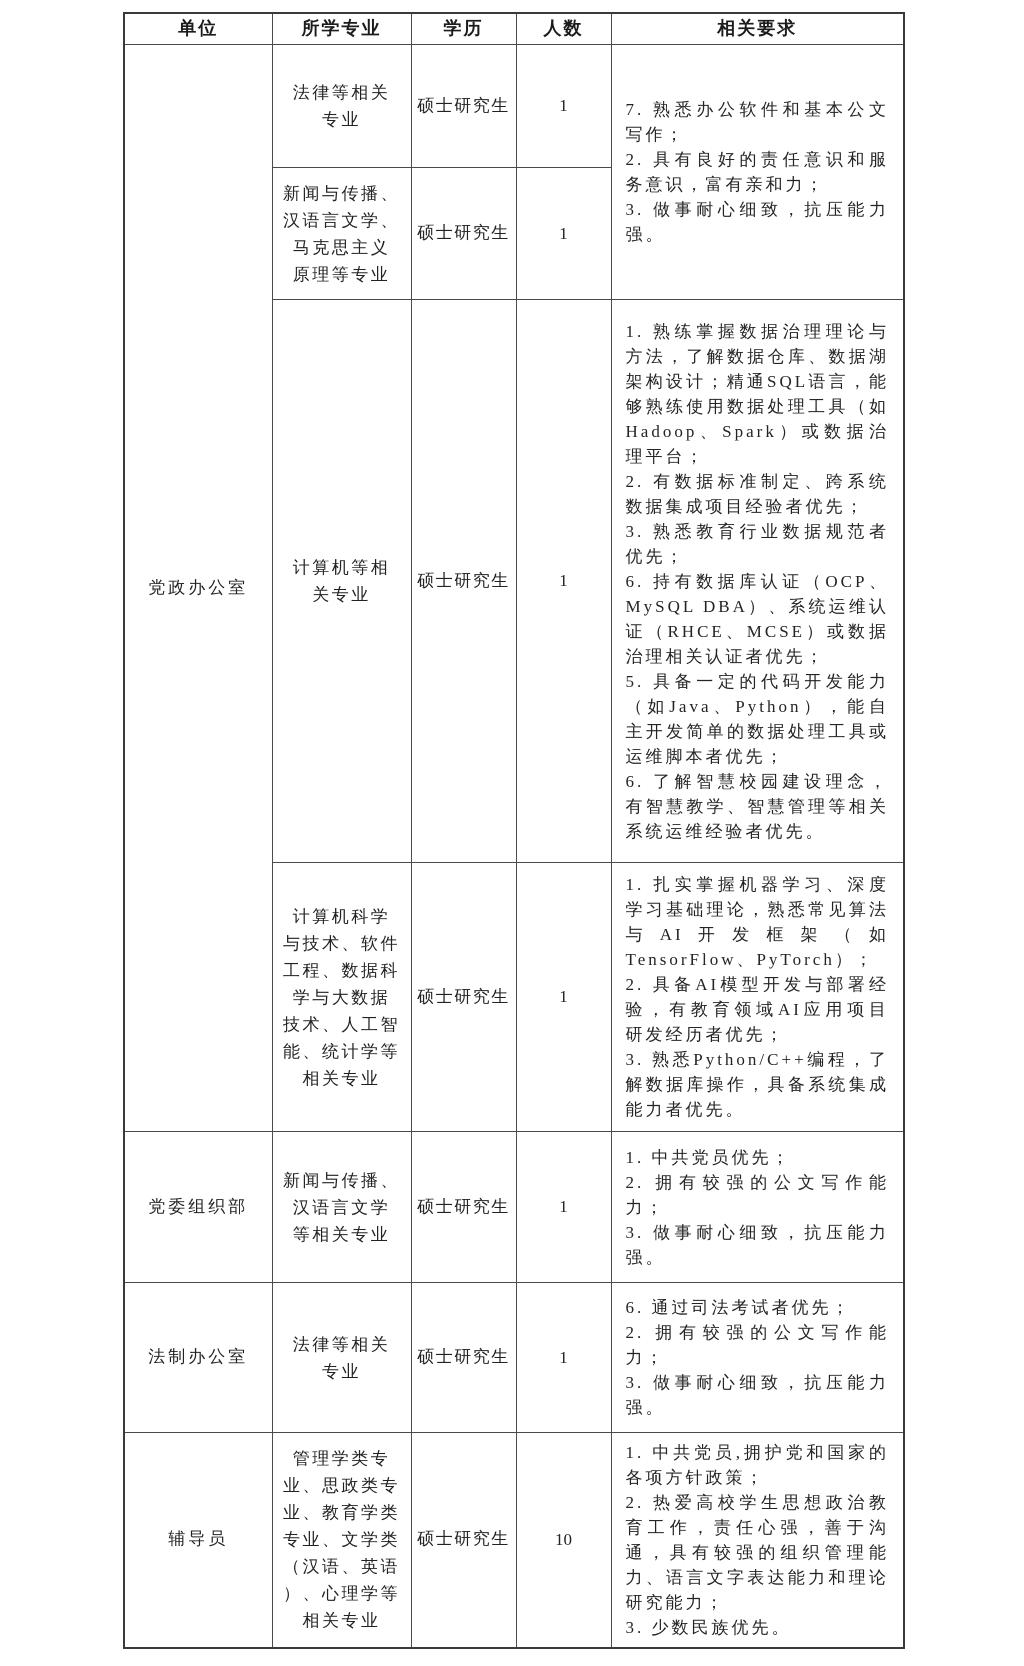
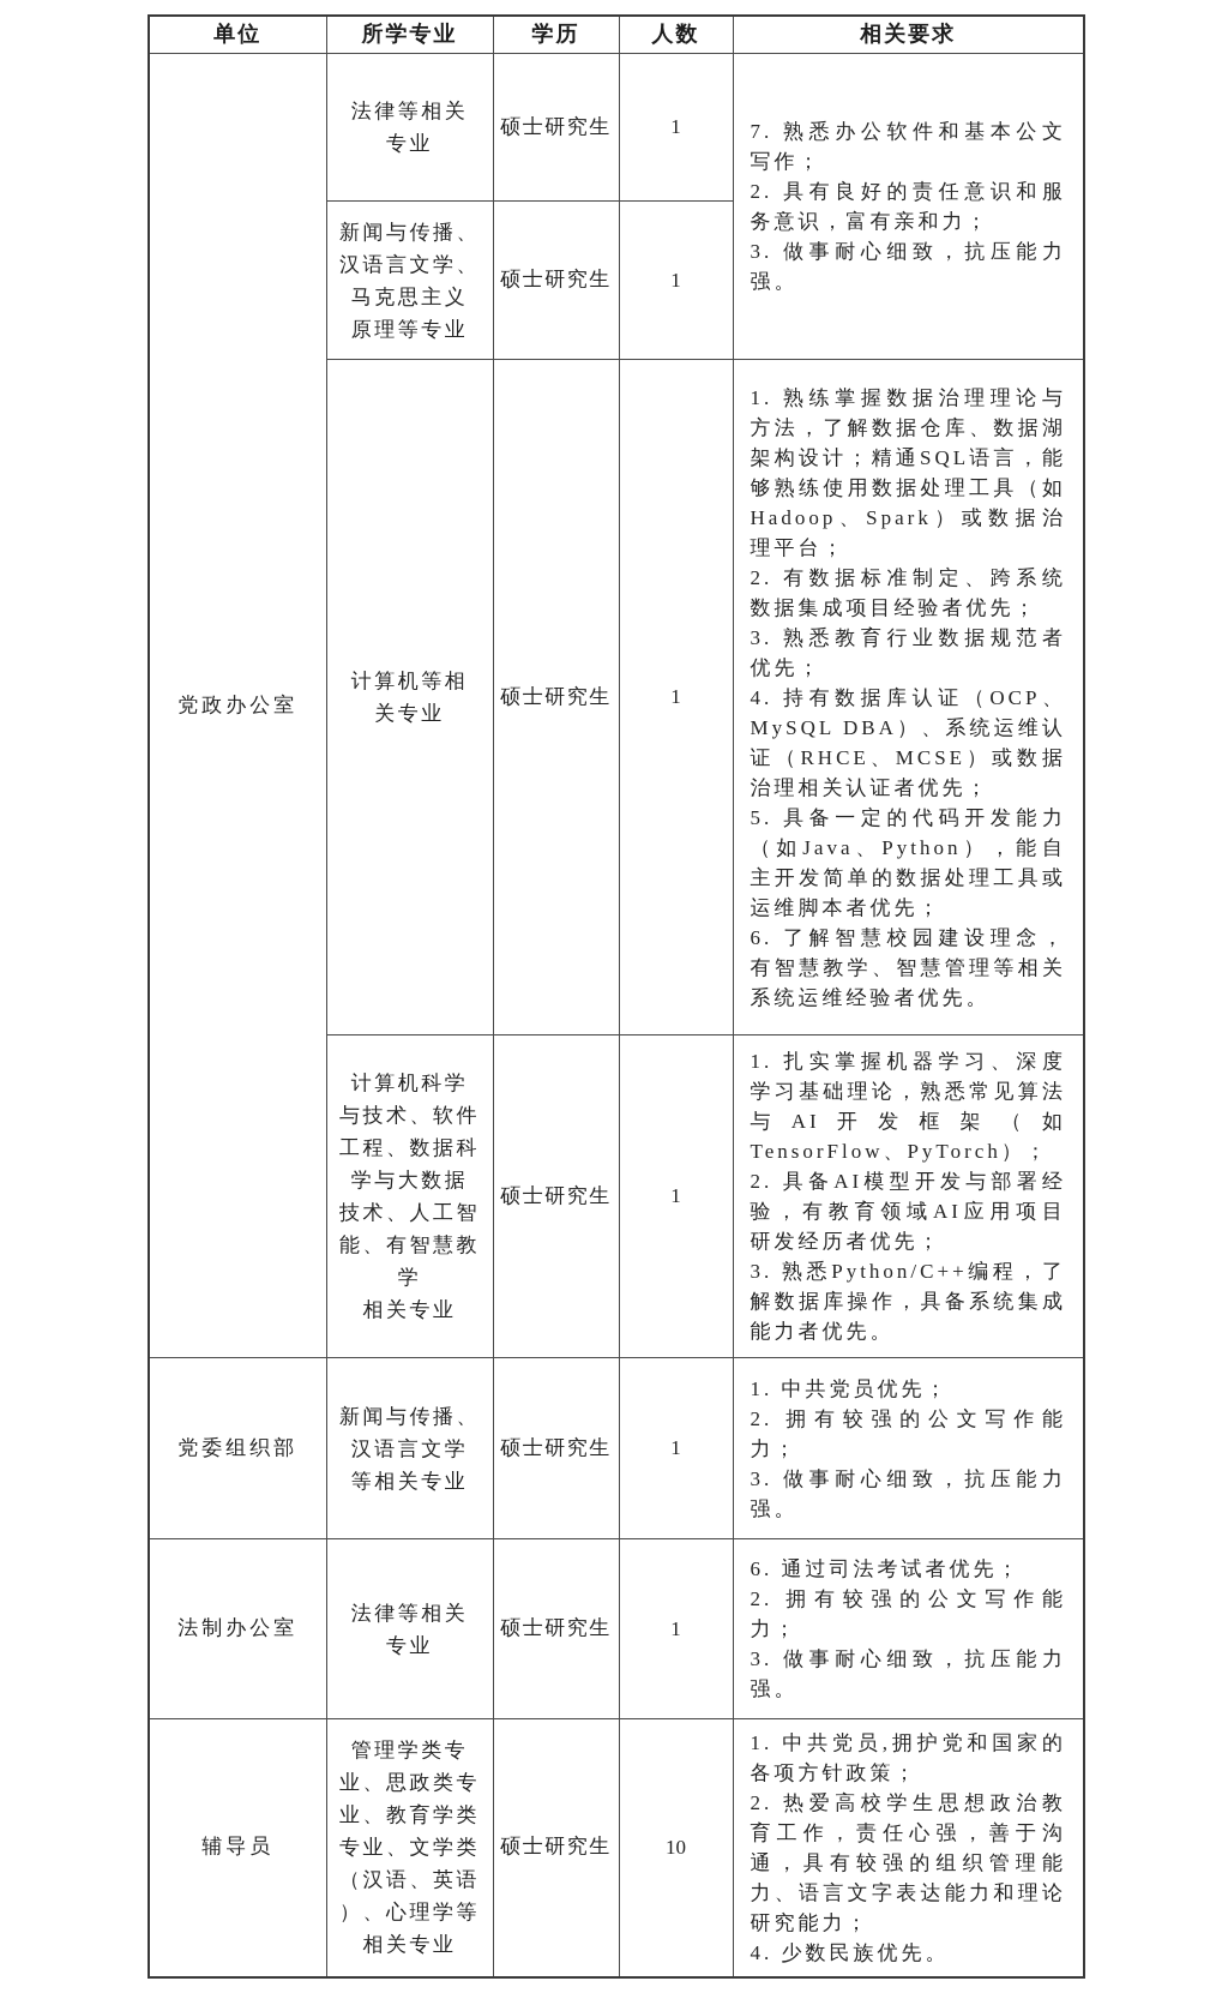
  单位	所学专业	学历	人数	相关要求
  党政办公室	法律等相关 专业	硕士研究生	1	7. 熟悉办公软件和基本公文写作； 2. 具有良好的责任意识和服务意识，富有亲和力； 3. 做事耐心细致，抗压能力强。
  新闻与传播、 汉语言文学、 马克思主义 原理等专业	硕士研究生	1
- 计算机等相 关专业	硕士研究生	1	1. 熟练掌握数据治理理论与方法，了解数据仓库、数据湖架构设计；精通SQL语言，能够熟练使用数据处理工具（如Hadoop、Spark）或数据治理平台； 2. 有数据标准制定、跨系统数据集成项目经验者优先； 3. 熟悉教育行业数据规范者优先； 6. 持有数据库认证（OCP、MySQL DBA）、系统运维认证（RHCE、MCSE）或数据治理相关认证者优先； 5. 具备一定的代码开发能力（如Java、Python），能自主开发简单的数据处理工具或运维脚本者优先； 6. 了解智慧校园建设理念，有智慧教学、智慧管理等相关系统运维经验者优先。
+ 计算机等相 关专业	硕士研究生	1	1. 熟练掌握数据治理理论与方法，了解数据仓库、数据湖架构设计；精通SQL语言，能够熟练使用数据处理工具（如Hadoop、Spark）或数据治理平台； 2. 有数据标准制定、跨系统数据集成项目经验者优先； 3. 熟悉教育行业数据规范者优先； 4. 持有数据库认证（OCP、MySQL DBA）、系统运维认证（RHCE、MCSE）或数据治理相关认证者优先； 5. 具备一定的代码开发能力（如Java、Python），能自主开发简单的数据处理工具或运维脚本者优先； 6. 了解智慧校园建设理念，有智慧教学、智慧管理等相关系统运维经验者优先。
- 计算机科学 与技术、软件 工程、数据科 学与大数据 技术、人工智 能、统计学等 相关专业	硕士研究生	1	1. 扎实掌握机器学习、深度学习基础理论，熟悉常见算法与AI开发框架（如TensorFlow、PyTorch）； 2. 具备AI模型开发与部署经验，有教育领域AI应用项目研发经历者优先； 3. 熟悉Python/C++编程，了解数据库操作，具备系统集成能力者优先。
+ 计算机科学 与技术、软件 工程、数据科 学与大数据 技术、人工智 能、有智慧教学 相关专业	硕士研究生	1	1. 扎实掌握机器学习、深度学习基础理论，熟悉常见算法与AI开发框架（如TensorFlow、PyTorch）； 2. 具备AI模型开发与部署经验，有教育领域AI应用项目研发经历者优先； 3. 熟悉Python/C++编程，了解数据库操作，具备系统集成能力者优先。
  党委组织部	新闻与传播、 汉语言文学 等相关专业	硕士研究生	1	1. 中共党员优先； 2. 拥有较强的公文写作能力； 3. 做事耐心细致，抗压能力强。
  法制办公室	法律等相关 专业	硕士研究生	1	6. 通过司法考试者优先； 2. 拥有较强的公文写作能力； 3. 做事耐心细致，抗压能力强。
- 辅导员	管理学类专 业、思政类专 业、教育学类 专业、文学类 （汉语、英语 ）、心理学等 相关专业	硕士研究生	10	1. 中共党员,拥护党和国家的各项方针政策； 2. 热爱高校学生思想政治教育工作，责任心强，善于沟通，具有较强的组织管理能力、语言文字表达能力和理论研究能力； 3. 少数民族优先。
+ 辅导员	管理学类专 业、思政类专 业、教育学类 专业、文学类 （汉语、英语 ）、心理学等 相关专业	硕士研究生	10	1. 中共党员,拥护党和国家的各项方针政策； 2. 热爱高校学生思想政治教育工作，责任心强，善于沟通，具有较强的组织管理能力、语言文字表达能力和理论研究能力； 4. 少数民族优先。
